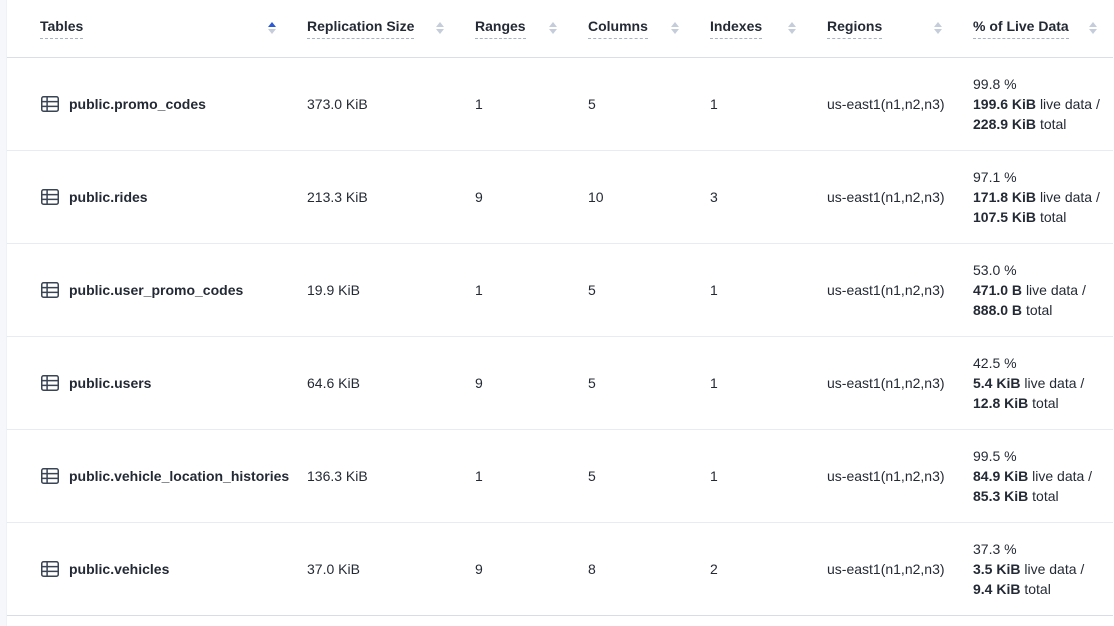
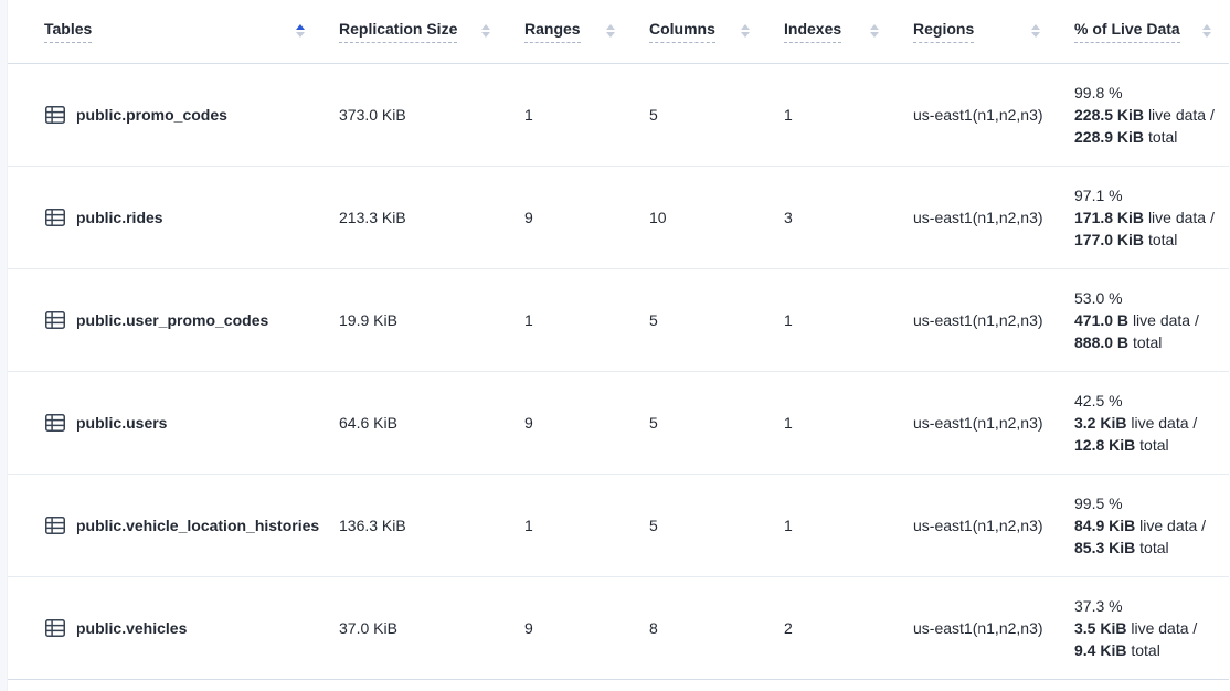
  Tables	Replication Size	Ranges	Columns	Indexes	Regions	% of Live Data
- public.promo_codes	373.0 KiB	1	5	1	us-east1(n1,n2,n3)	99.8 % 199.6 KiB live data / 228.9 KiB total
+ public.promo_codes	373.0 KiB	1	5	1	us-east1(n1,n2,n3)	99.8 % 228.5 KiB live data / 228.9 KiB total
- public.rides	213.3 KiB	9	10	3	us-east1(n1,n2,n3)	97.1 % 171.8 KiB live data / 107.5 KiB total
+ public.rides	213.3 KiB	9	10	3	us-east1(n1,n2,n3)	97.1 % 171.8 KiB live data / 177.0 KiB total
  public.user_promo_codes	19.9 KiB	1	5	1	us-east1(n1,n2,n3)	53.0 % 471.0 B live data / 888.0 B total
- public.users	64.6 KiB	9	5	1	us-east1(n1,n2,n3)	42.5 % 5.4 KiB live data / 12.8 KiB total
+ public.users	64.6 KiB	9	5	1	us-east1(n1,n2,n3)	42.5 % 3.2 KiB live data / 12.8 KiB total
  public.vehicle_location_histories	136.3 KiB	1	5	1	us-east1(n1,n2,n3)	99.5 % 84.9 KiB live data / 85.3 KiB total
  public.vehicles	37.0 KiB	9	8	2	us-east1(n1,n2,n3)	37.3 % 3.5 KiB live data / 9.4 KiB total
